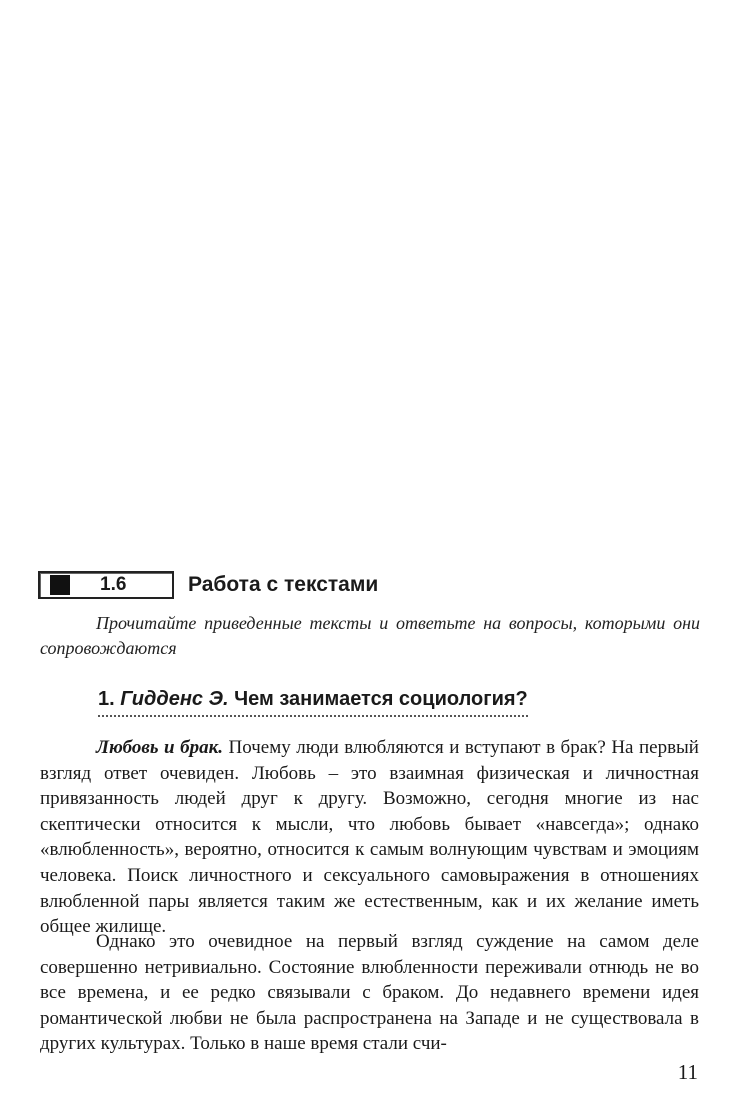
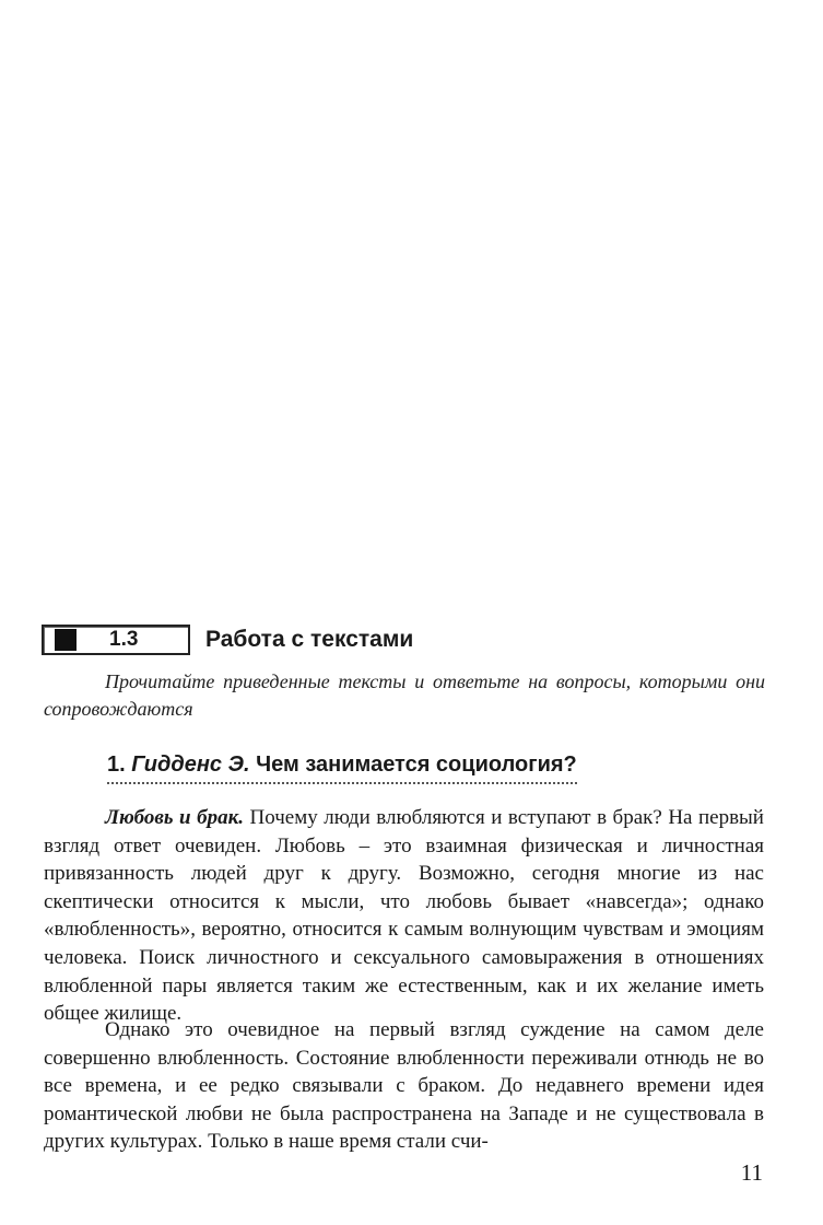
- 1.6
+ 1.3
  Работа с текстами
  Прочитайте приведенные тексты и ответьте на вопросы, которыми они сопровождаются
  1. Гидденс Э. Чем занимается социология?
  Любовь и брак. Почему люди влюбляются и вступают в брак? На первый взгляд ответ очевиден. Любовь – это взаимная физическая и личностная привязанность людей друг к другу. Возможно, сегодня многие из нас скептически относится к мысли, что любовь бывает «навсегда»; однако «влюбленность», вероятно, относится к самым волнующим чувствам и эмоциям человека. Поиск личностного и сексуального самовыражения в отношениях влюбленной пары является таким же естественным, как и их желание иметь общее жилище.
- Однако это очевидное на первый взгляд суждение на самом деле совершенно нетривиально. Состояние влюбленности переживали отнюдь не во все времена, и ее редко связывали с браком. До недавнего времени идея романтической любви не была распространена на Западе и не существовала в других культурах. Только в наше время стали счи-
+ Однако это очевидное на первый взгляд суждение на самом деле совершенно влюбленность. Состояние влюбленности переживали отнюдь не во все времена, и ее редко связывали с браком. До недавнего времени идея романтической любви не была распространена на Западе и не существовала в других культурах. Только в наше время стали счи-
  11
